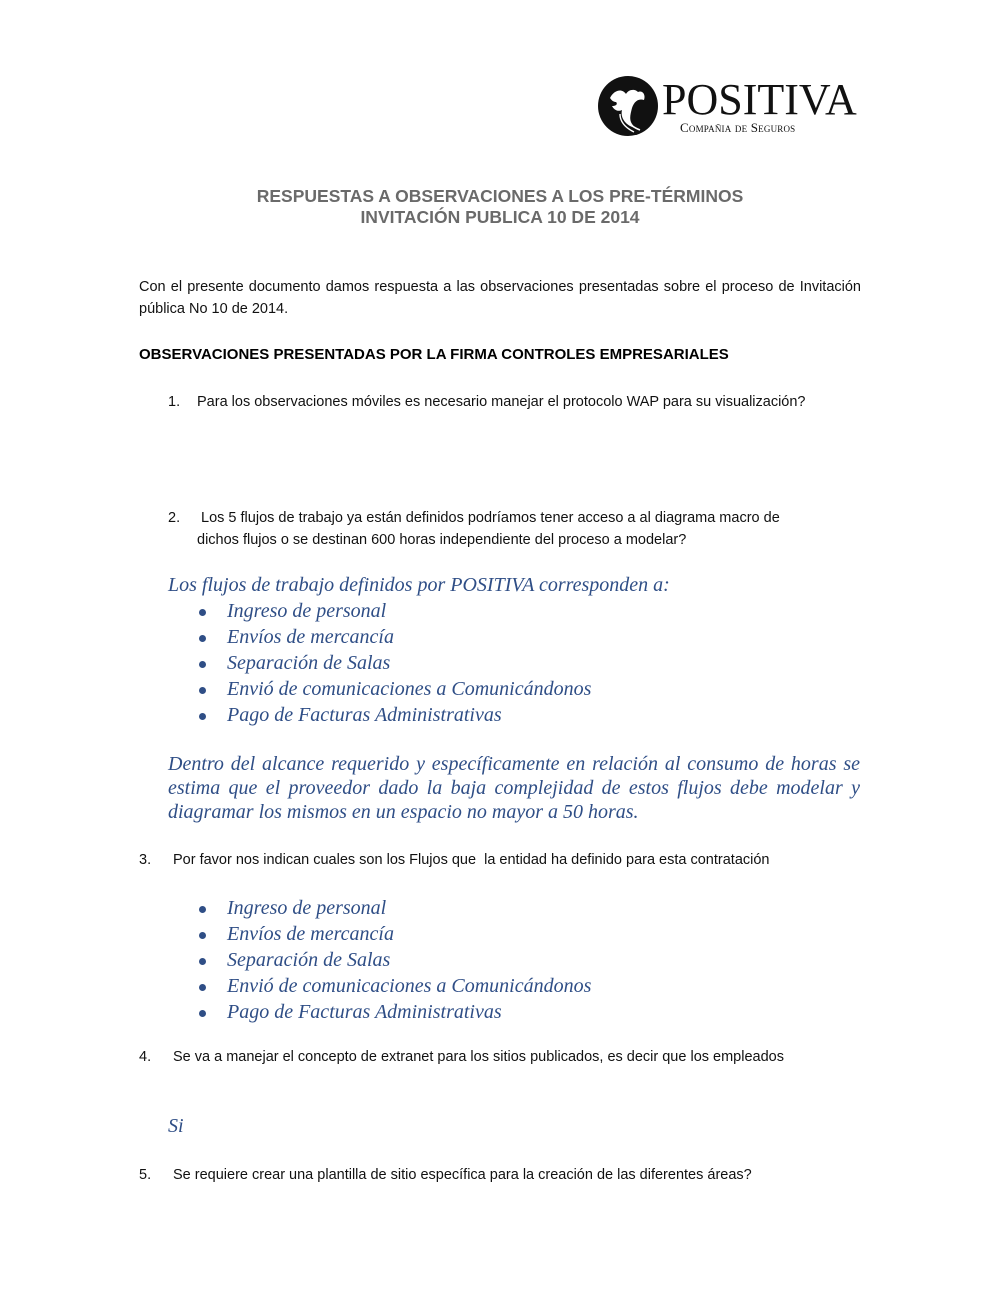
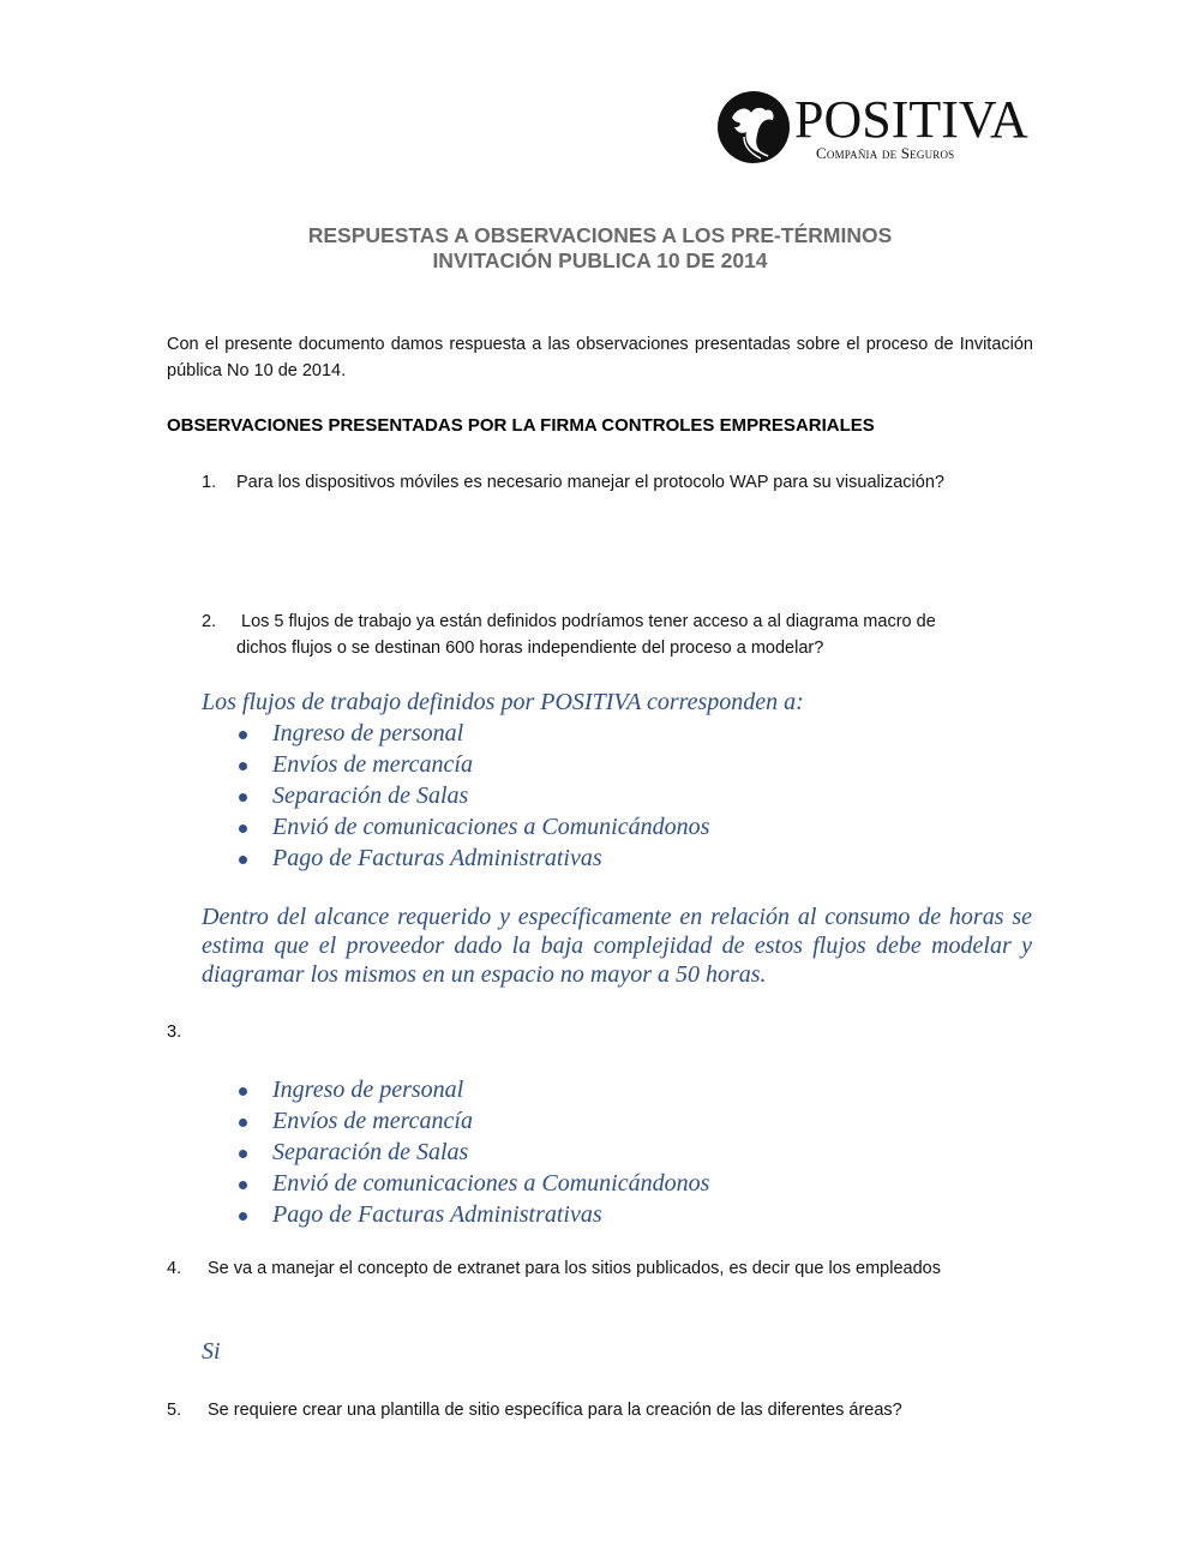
  POSITIVA
  Compañia de Seguros
  RESPUESTAS A OBSERVACIONES A LOS PRE-TÉRMINOS
  INVITACIÓN PUBLICA 10 DE 2014
  Con el presente documento damos respuesta a las observaciones presentadas sobre el proceso de Invitación pública No 10 de 2014.
  OBSERVACIONES PRESENTADAS POR LA FIRMA CONTROLES EMPRESARIALES
  1.
- Para los observaciones móviles es necesario manejar el protocolo WAP para su visualización?
+ Para los dispositivos móviles es necesario manejar el protocolo WAP para su visualización?
  2.
  Los 5 flujos de trabajo ya están definidos podríamos tener acceso a al diagrama macro de
  dichos flujos o se destinan 600 horas independiente del proceso a modelar?
  Los flujos de trabajo definidos por POSITIVA corresponden a:
  Ingreso de personal
  Envíos de mercancía
  Separación de Salas
  Envió de comunicaciones a Comunicándonos
  Pago de Facturas Administrativas
  Dentro del alcance requerido y específicamente en relación al consumo de horas se estima que el proveedor dado la baja complejidad de estos flujos debe modelar y diagramar los mismos en un espacio no mayor a 50 horas.
  3.
- Por favor nos indican cuales son los Flujos que la entidad ha definido para esta contratación
  Ingreso de personal
  Envíos de mercancía
  Separación de Salas
  Envió de comunicaciones a Comunicándonos
  Pago de Facturas Administrativas
  4.
  Se va a manejar el concepto de extranet para los sitios publicados, es decir que los empleados
  Si
  5.
  Se requiere crear una plantilla de sitio específica para la creación de las diferentes áreas?
